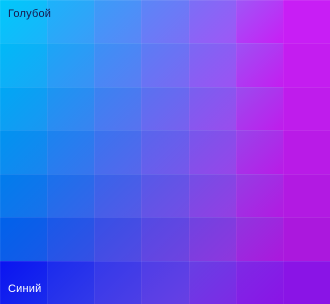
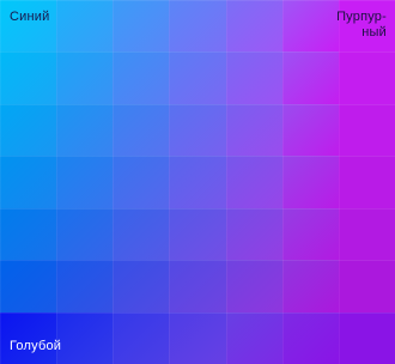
- Голубой
+ Синий
+ Пурпур-
+ ный
- Синий
+ Голубой
